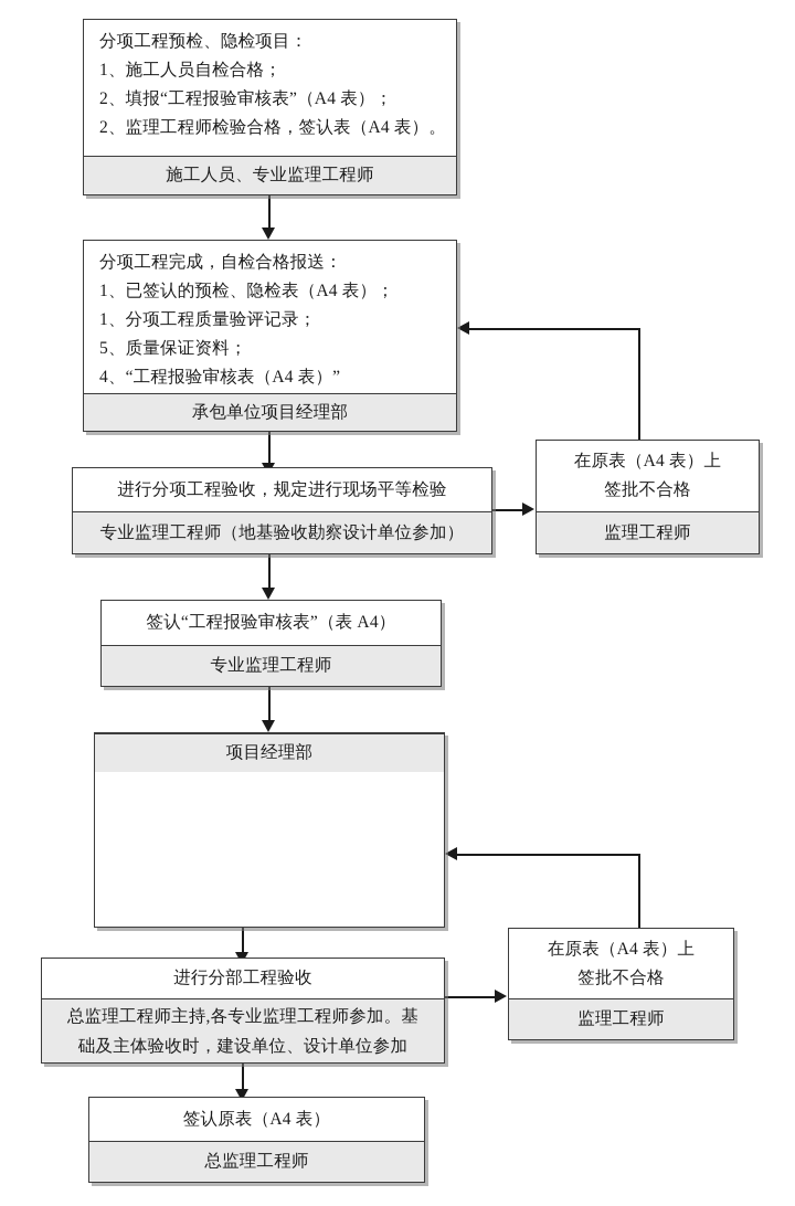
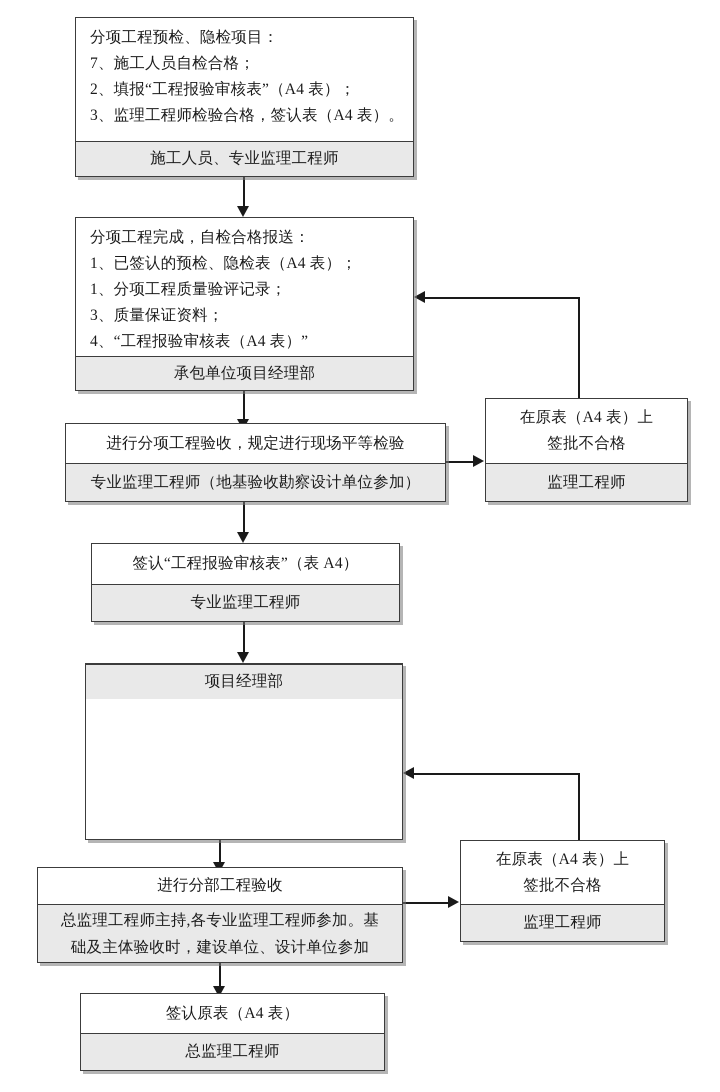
  分项工程预检、隐检项目：
- 1、施工人员自检合格；
+ 7、施工人员自检合格；
  2、填报“工程报验审核表”（A4 表）；
- 2、监理工程师检验合格，签认表（A4 表）。
+ 3、监理工程师检验合格，签认表（A4 表）。
  施工人员、专业监理工程师
  分项工程完成，自检合格报送：
  1、已签认的预检、隐检表（A4 表）；
  1、分项工程质量验评记录；
- 5、质量保证资料；
+ 3、质量保证资料；
  4、“工程报验审核表（A4 表）”
  承包单位项目经理部
  进行分项工程验收，规定进行现场平等检验
  专业监理工程师（地基验收勘察设计单位参加）
  在原表（A4 表）上
  签批不合格
  监理工程师
  签认“工程报验审核表”（表 A4）
  专业监理工程师
  项目经理部
  进行分部工程验收
  总监理工程师主持,各专业监理工程师参加。基
  础及主体验收时，建设单位、设计单位参加
  在原表（A4 表）上
  签批不合格
  监理工程师
  签认原表（A4 表）
  总监理工程师
